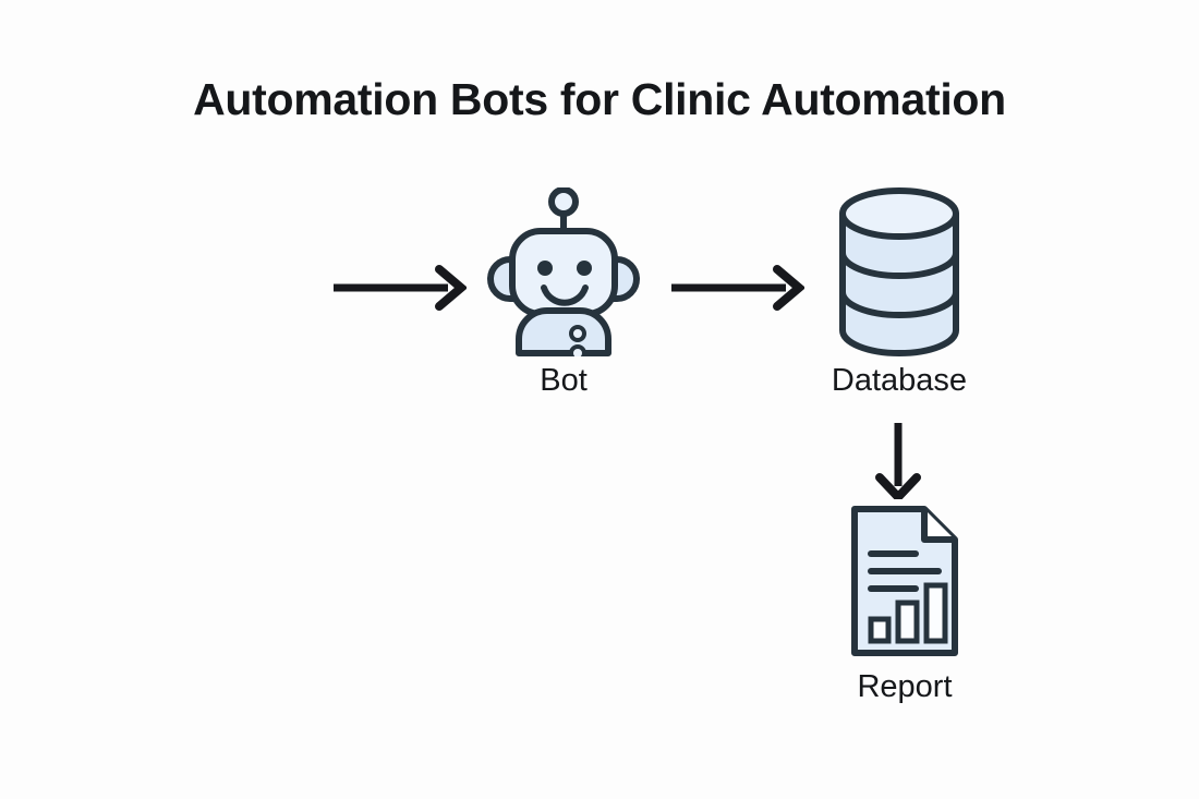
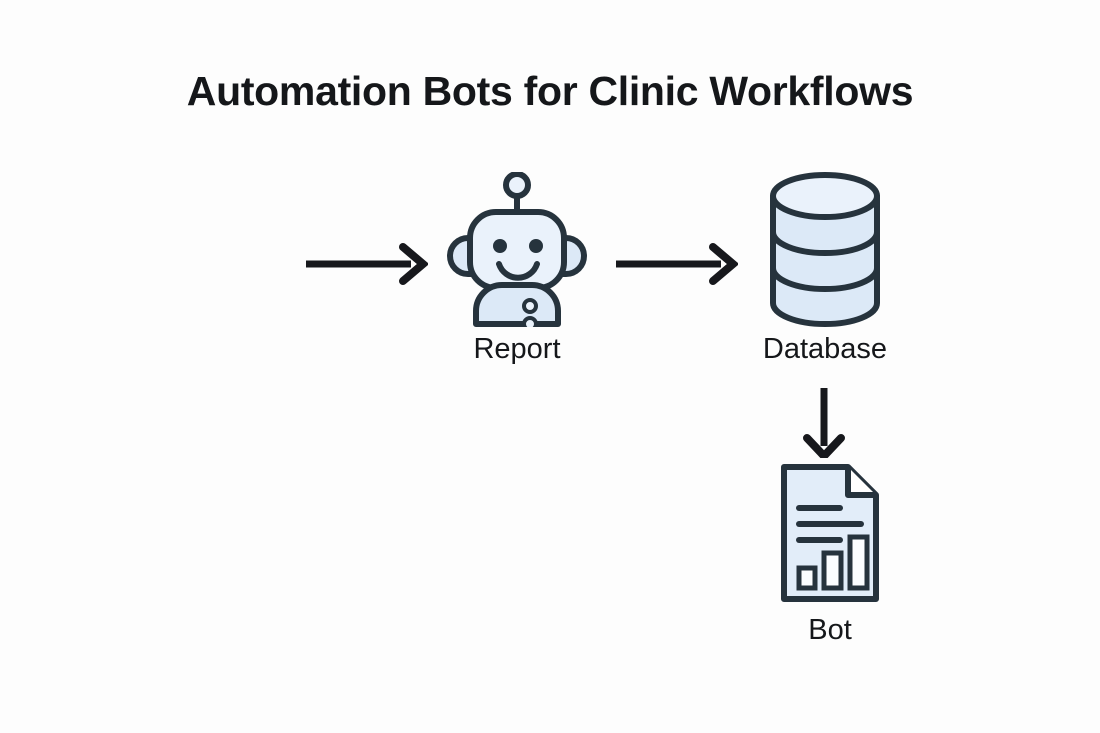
- Automation Bots for Clinic Automation
+ Automation Bots for Clinic Workflows
- Bot
+ Report
  Database
- Report
+ Bot
